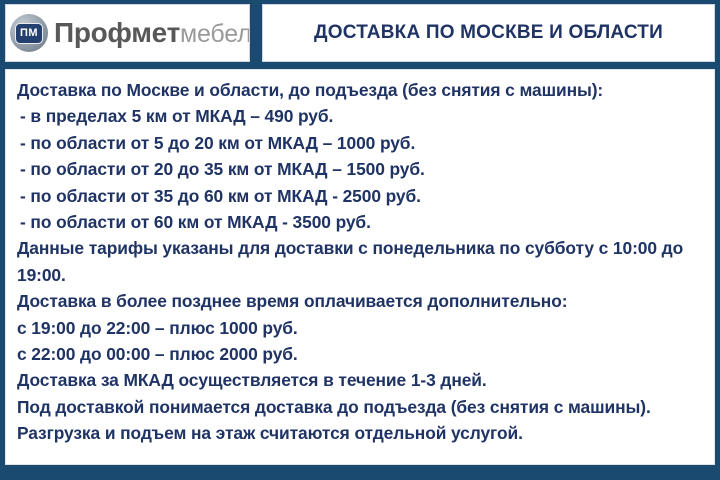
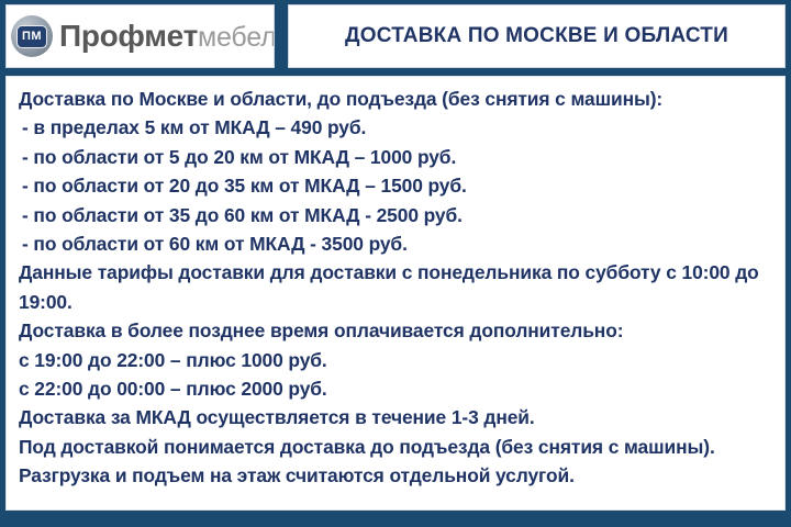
  ПМ
  Профмет
  мебел
  ДОСТАВКА ПО МОСКВЕ И ОБЛАСТИ
  Доставка по Москве и области, до подъезда (без снятия с машины):
  - в пределах 5 км от МКАД – 490 руб.
  - по области от 5 до 20 км от МКАД – 1000 руб.
  - по области от 20 до 35 км от МКАД – 1500 руб.
  - по области от 35 до 60 км от МКАД - 2500 руб.
  - по области от 60 км от МКАД - 3500 руб.
- Данные тарифы указаны для доставки с понедельника по субботу с 10:00 до 19:00.
+ Данные тарифы доставки для доставки с понедельника по субботу с 10:00 до 19:00.
  Доставка в более позднее время оплачивается дополнительно:
  с 19:00 до 22:00 – плюс 1000 руб.
  с 22:00 до 00:00 – плюс 2000 руб.
  Доставка за МКАД осуществляется в течение 1-3 дней.
  Под доставкой понимается доставка до подъезда (без снятия с машины). Разгрузка и подъем на этаж считаются отдельной услугой.
